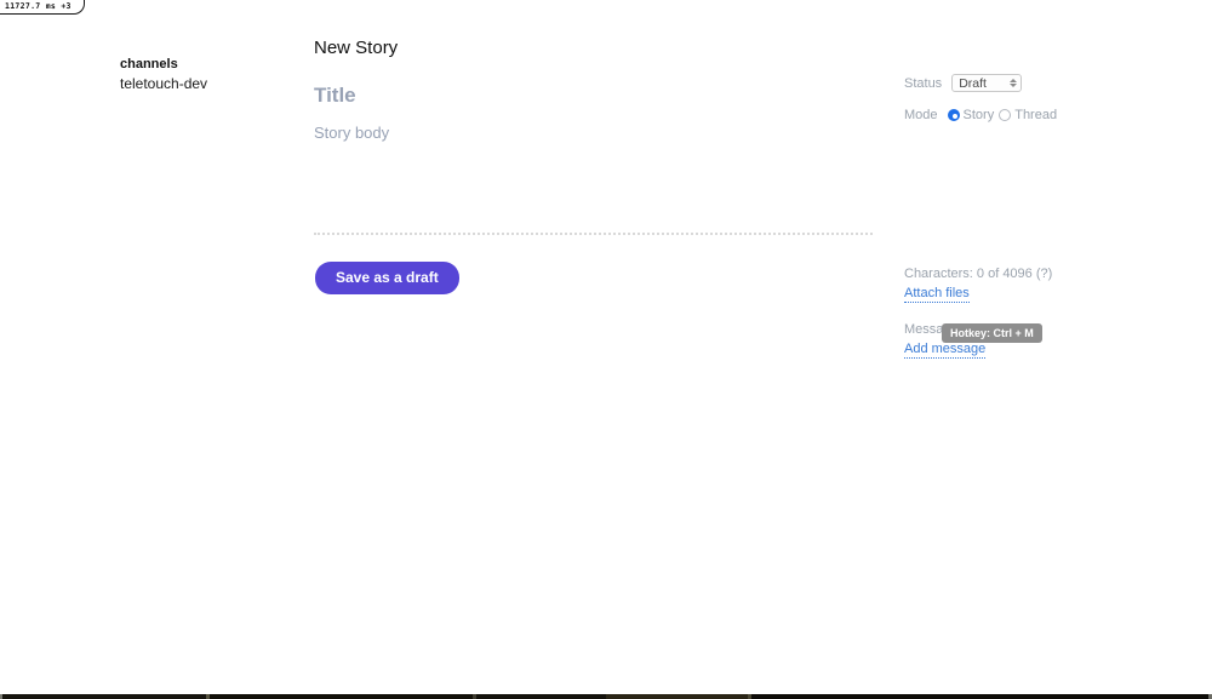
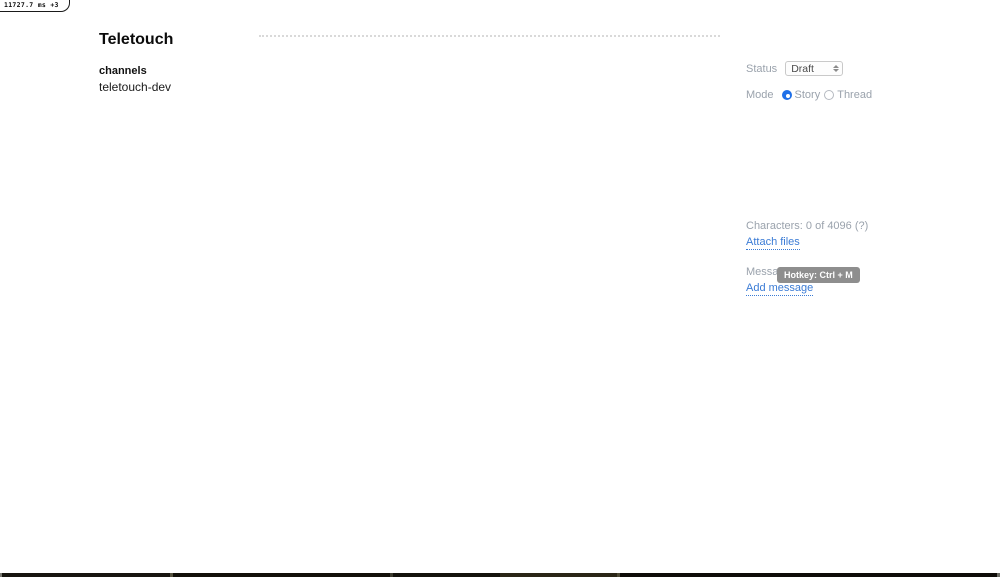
  11727.7 ms +3
+ Teletouch
  channels
  teletouch-dev
- New Story
- Title
- Story body
- Save as a draft
  Status
  Draft
  Mode
  Story
  Thread
  Characters: 0 of 4096 (?)
  Attach files
  Add message
  Hotkey: Ctrl + M
